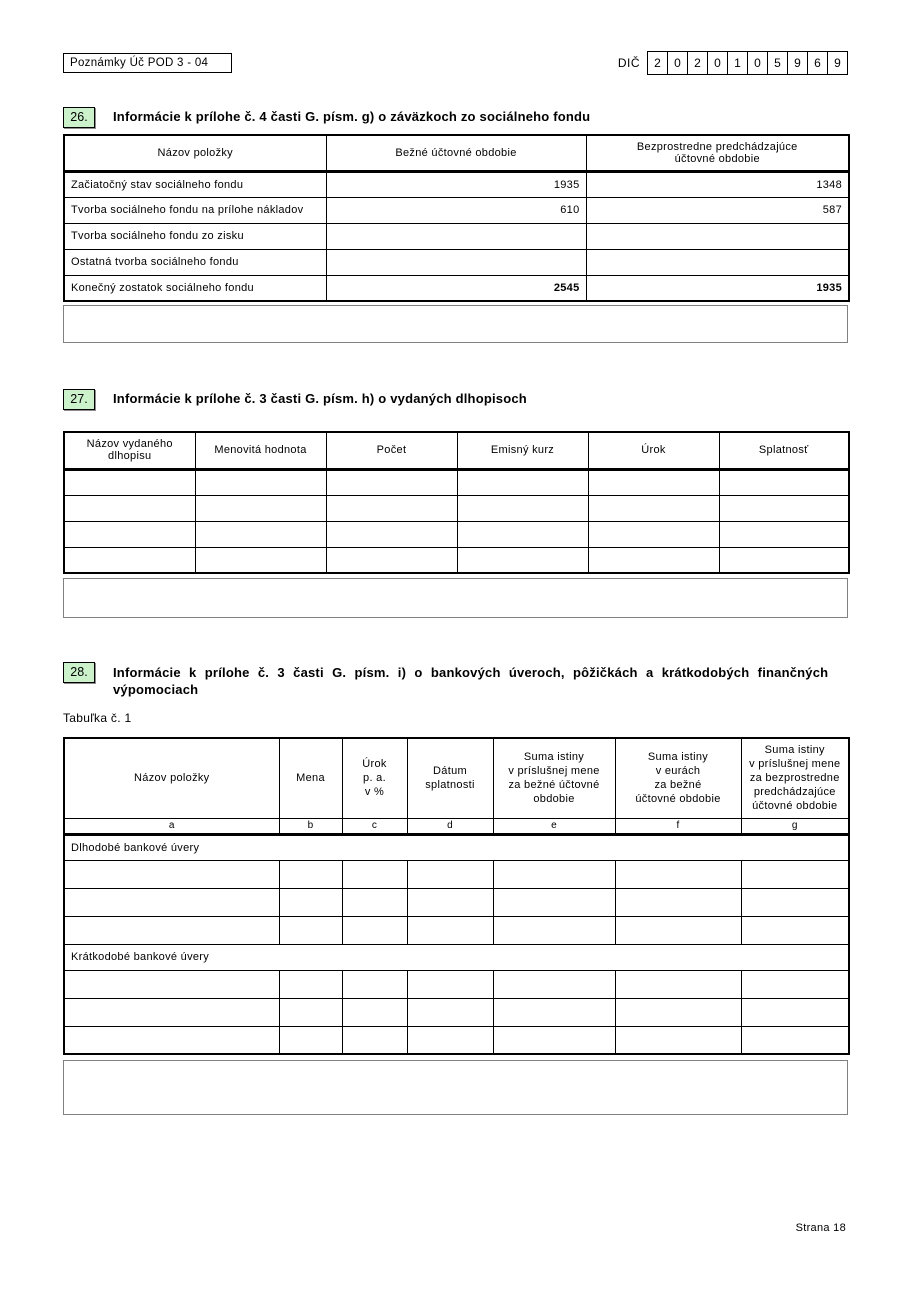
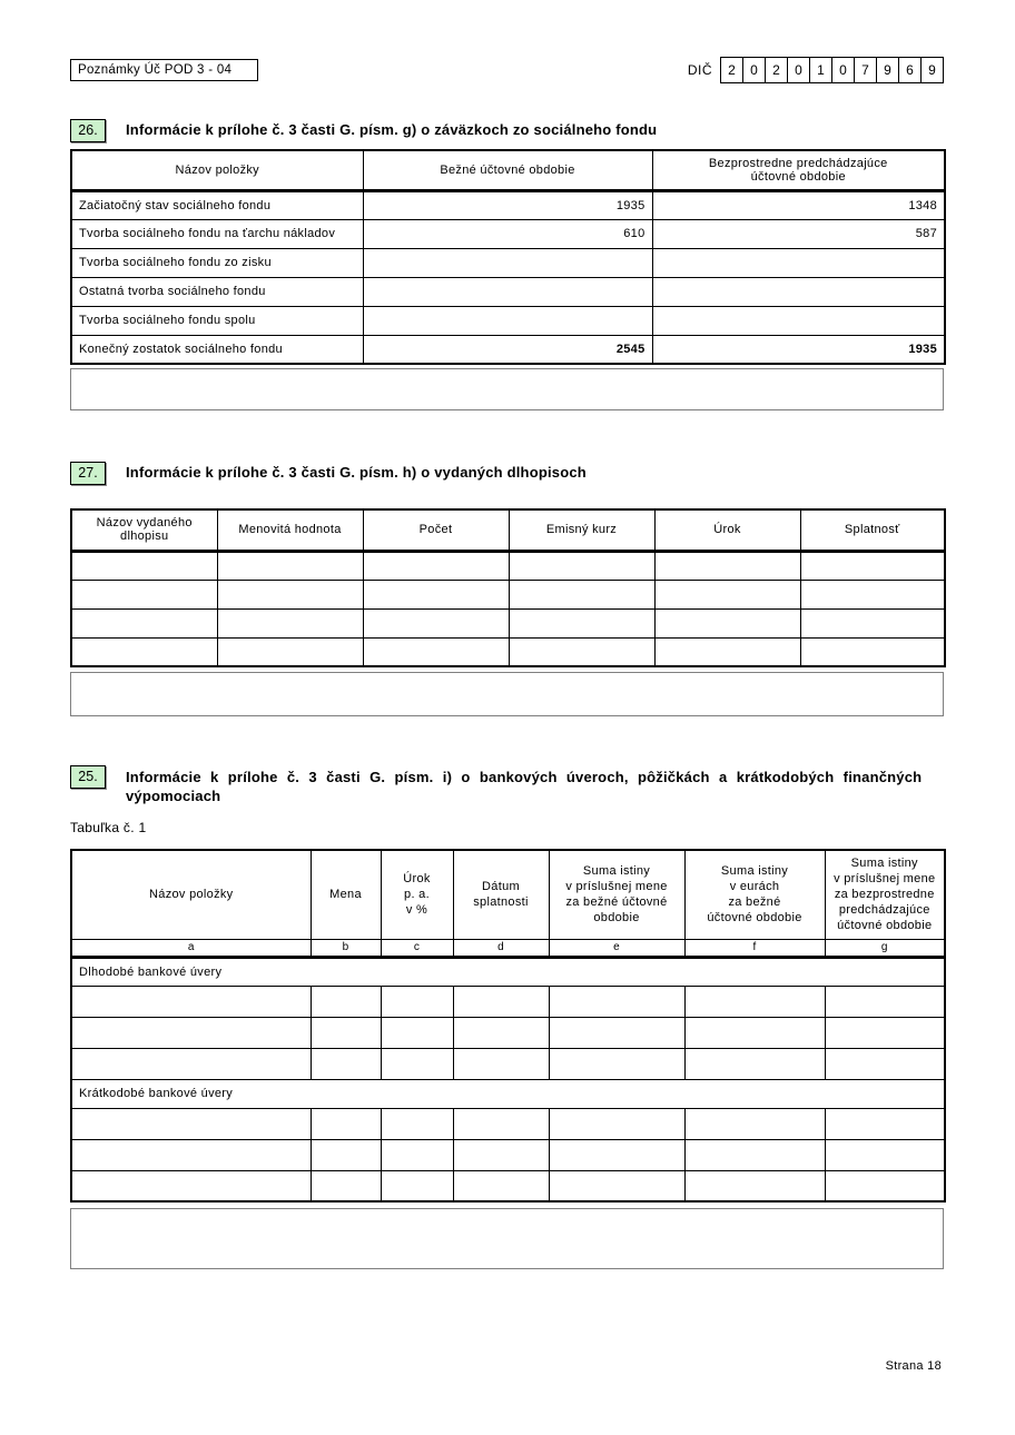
  Poznámky Úč POD 3 - 04
  DIČ
  2
  0
  2
  0
  1
  0
- 5
+ 7
  9
  6
  9
  26.
- Informácie k prílohe č. 4 časti G. písm. g) o záväzkoch zo sociálneho fondu
+ Informácie k prílohe č. 3 časti G. písm. g) o záväzkoch zo sociálneho fondu
  Názov položky	Bežné účtovné obdobie	Bezprostredne predchádzajúce účtovné obdobie
  Začiatočný stav sociálneho fondu	1935	1348
- Tvorba sociálneho fondu na prílohe nákladov	610	587
+ Tvorba sociálneho fondu na ťarchu nákladov	610	587
  Tvorba sociálneho fondu zo zisku
  Ostatná tvorba sociálneho fondu
+ Tvorba sociálneho fondu spolu
  Konečný zostatok sociálneho fondu	2545	1935
  27.
  Informácie k prílohe č. 3 časti G. písm. h) o vydaných dlhopisoch
  Názov vydaného dlhopisu	Menovitá hodnota	Počet	Emisný kurz	Úrok	Splatnosť
- 28.
+ 25.
  Informácie k prílohe č. 3 časti G. písm. i) o bankových úveroch, pôžičkách a krátkodobých finančných
  výpomociach
  Tabuľka č. 1
  Názov položky	Mena	Úrok p. a. v %	Dátum splatnosti	Suma istiny v príslušnej mene za bežné účtovné obdobie	Suma istiny v eurách za bežné účtovné obdobie	Suma istiny v príslušnej mene za bezprostredne predchádzajúce účtovné obdobie
  a	b	c	d	e	f	g
  Dlhodobé bankové úvery
  Krátkodobé bankové úvery
  Strana 18
